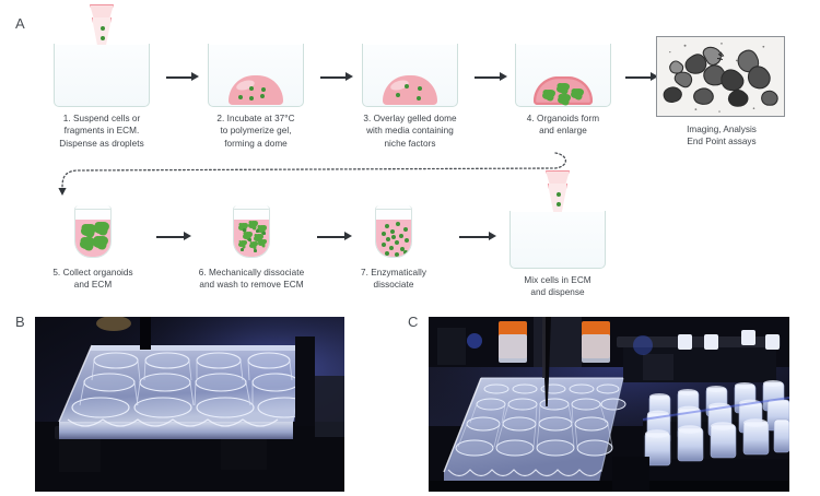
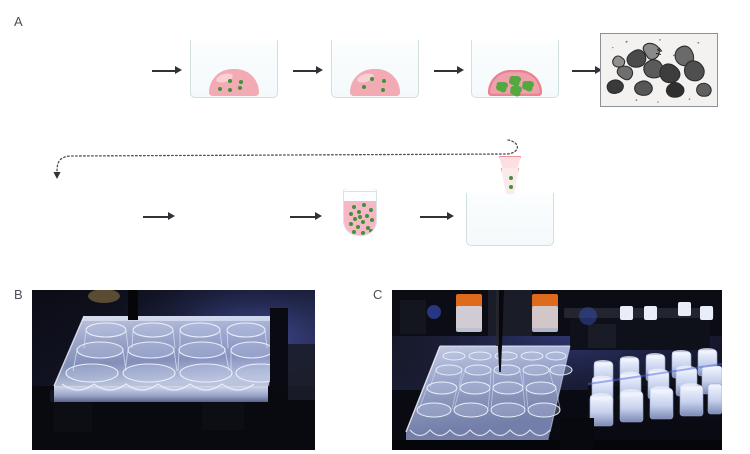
  A
- 1. Suspend cells or
- fragments in ECM.
- Dispense as droplets
- 2. Incubate at 37°C
- to polymerize gel,
- forming a dome
- 3. Overlay gelled dome
- with media containing
- niche factors
- 4. Organoids form
- and enlarge
- Imaging, Analysis
- End Point assays
- 5. Collect organoids
- and ECM
- 6. Mechanically dissociate
- and wash to remove ECM
- 7. Enzymatically
- dissociate
- Mix cells in ECM
- and dispense
  B
  C
